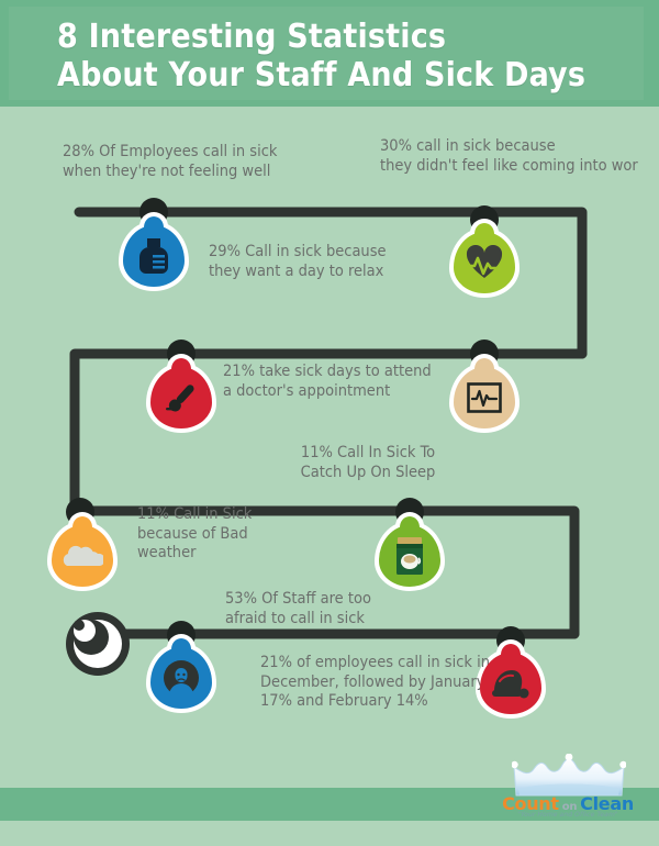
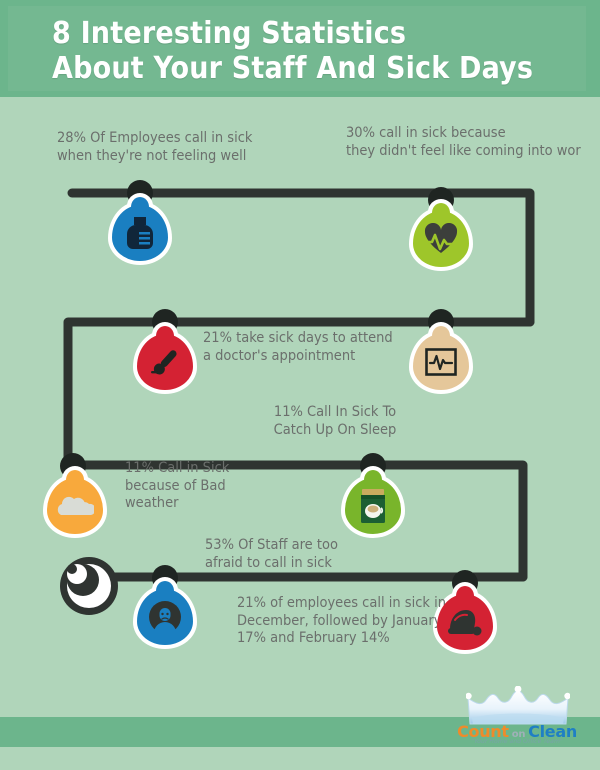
  8 Interesting Statistics
  About Your Staff And Sick Days
  28% Of Employees call in sick
  when they're not feeling well
  30% call in sick because
  they didn't feel like coming into wor
- 29% Call in sick because
- they want a day to relax
  21% take sick days to attend
  a doctor's appointment
  11% Call In Sick To
  Catch Up On Sleep
  11% Call in Sick
  because of Bad
  weather
  53% Of Staff are too
  afraid to call in sick
  21% of employees call in sick in
  December, followed by Januar
  17% and February 14%
  Count
  on
  Clean
